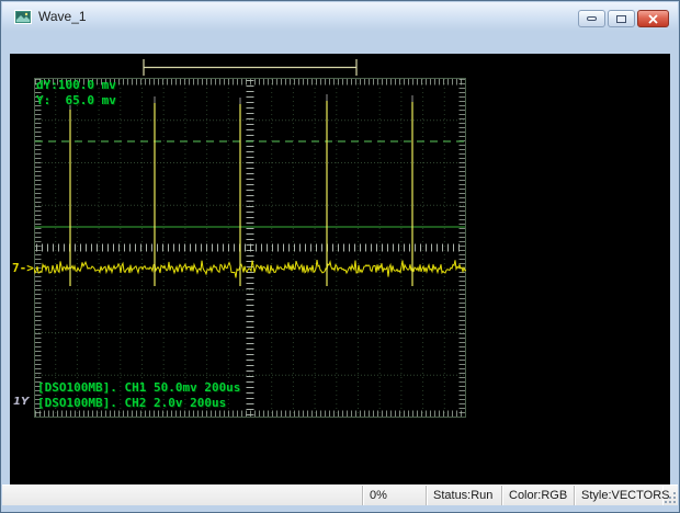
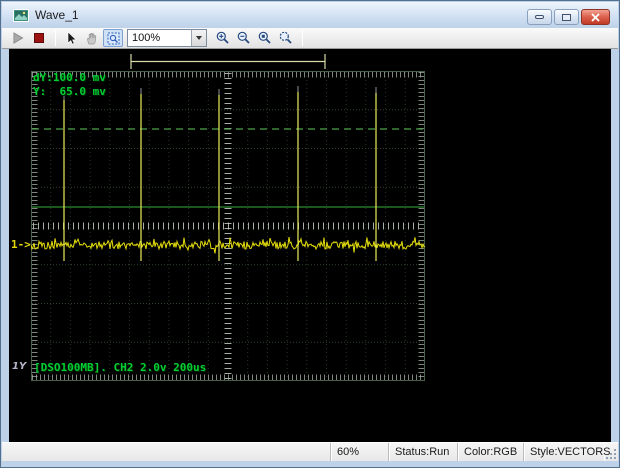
  Wave_1
+ 100%
- 7->
+ 1->
  1Y
  dY:100.0 mv
  Y: 65.0 mv
- [DSO100MB]. CH1 50.0mv 200us
  [DSO100MB]. CH2 2.0v 200us
- 0%
+ 60%
  Status:Run
  Color:RGB
  Style:VECTOR
